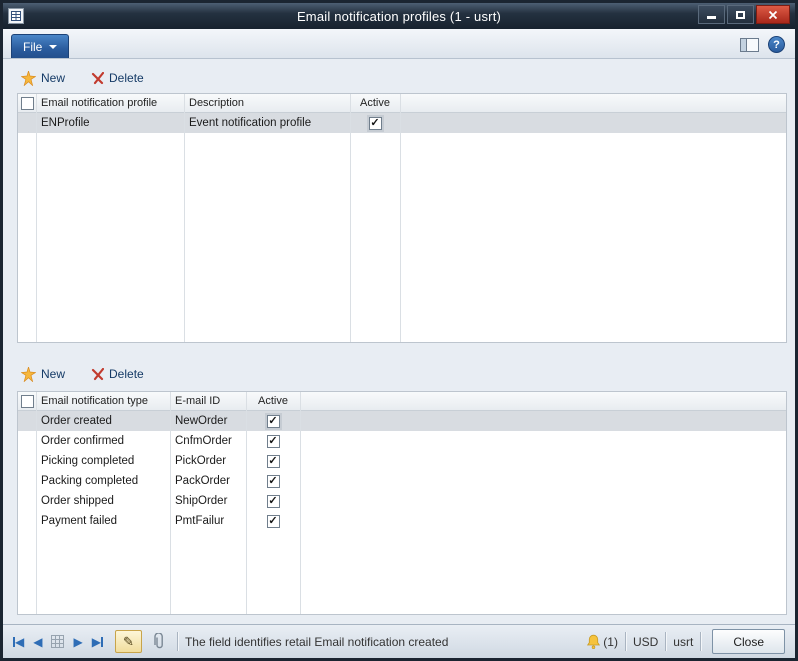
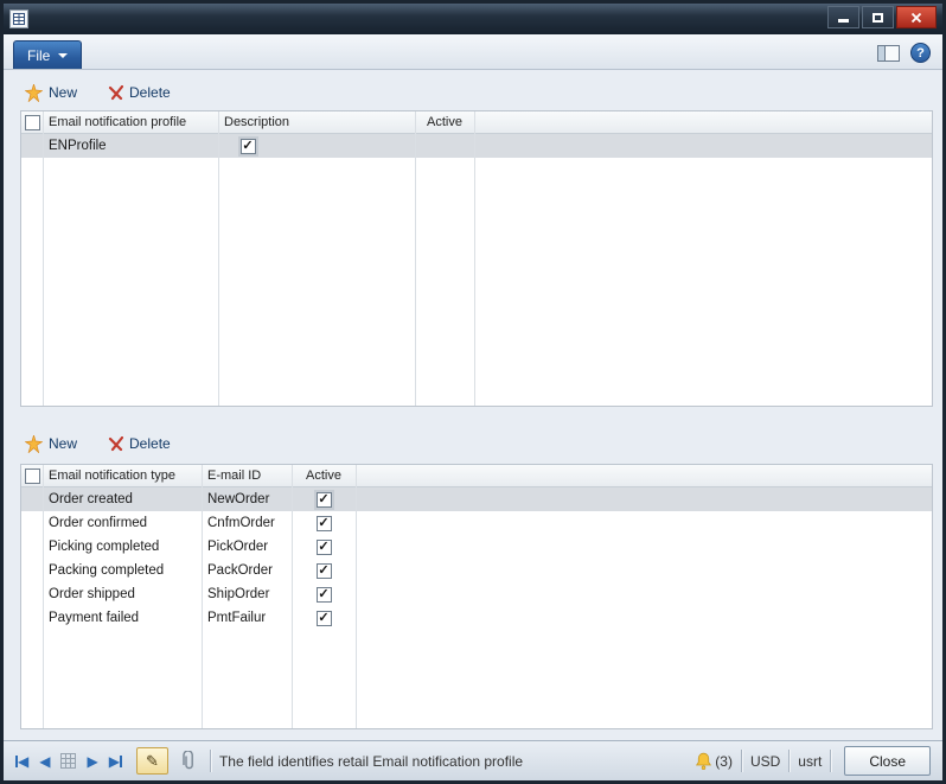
- Email notification profiles (1 - usrt)
  File
  ?
  New
  Delete
  Email notification profile
  Description
  Active
  ENProfile
- Event notification profile
  New
  Delete
  Email notification type
  E-mail ID
  Active
  Order created
  NewOrder
  Order confirmed
  CnfmOrder
  Picking completed
  PickOrder
  Packing completed
  PackOrder
  Order shipped
  ShipOrder
  Payment failed
  PmtFailur
  ◀
  ◀
  ▶
  ▶
  ✎
- The field identifies retail Email notification created
+ The field identifies retail Email notification profile
- (1)
+ (3)
  USD
  usrt
  Close
